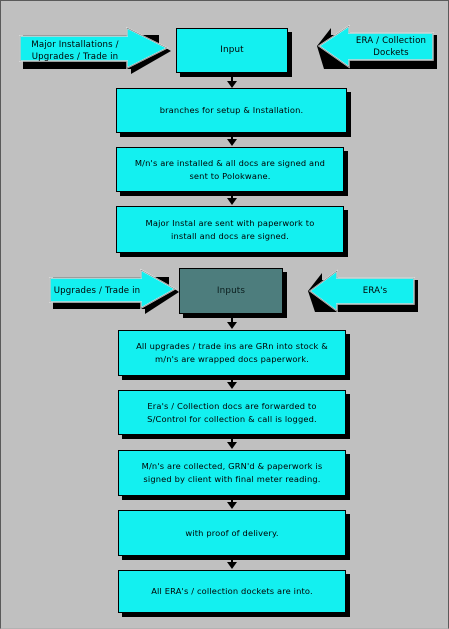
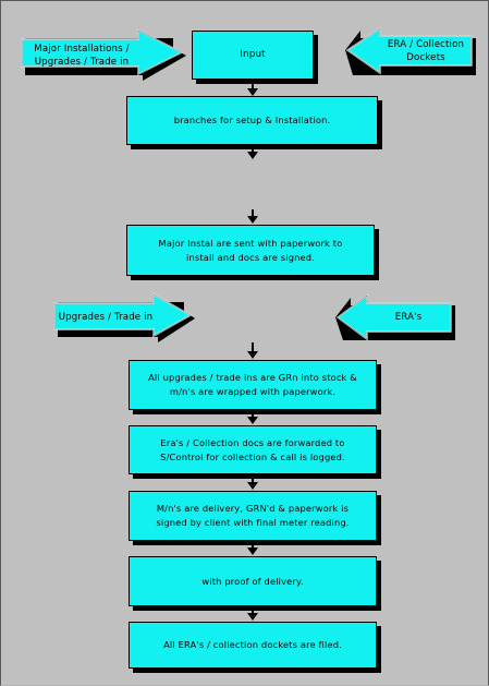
  Major Installations /
  Upgrades / Trade in
  Input
  ERA / Collection
  Dockets
  branches for setup & Installation.
- M/n's are installed & all docs are signed and
- sent to Polokwane.
  Major Instal are sent with paperwork to
  install and docs are signed.
  Upgrades / Trade in
- Inputs
  ERA's
  All upgrades / trade ins are GRn into stock &
- m/n's are wrapped docs paperwork.
+ m/n's are wrapped with paperwork.
  Era's / Collection docs are forwarded to
  S/Control for collection & call is logged.
- M/n's are collected, GRN'd & paperwork is
+ M/n's are delivery, GRN'd & paperwork is
  signed by client with final meter reading.
  with proof of delivery.
- All ERA's / collection dockets are into.
+ All ERA's / collection dockets are filed.
